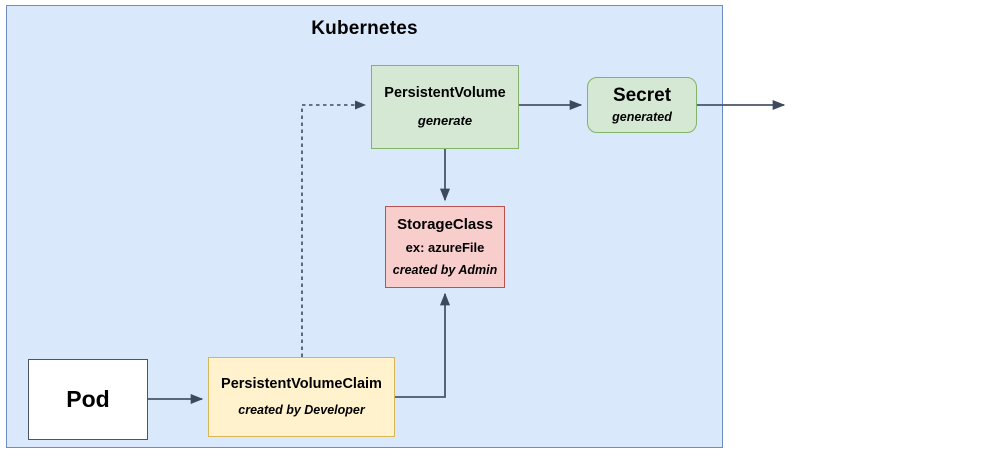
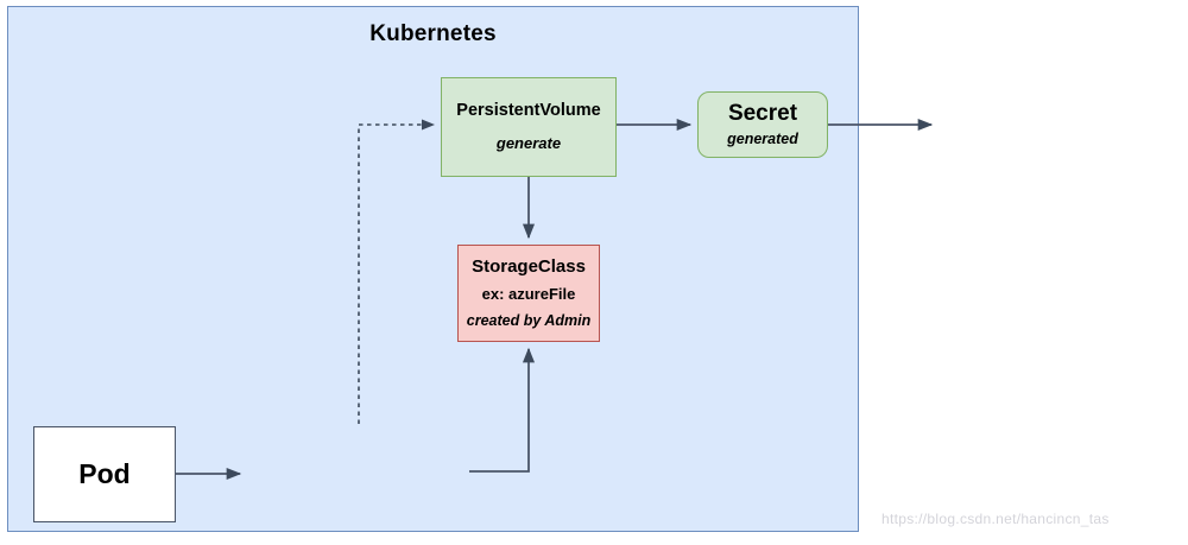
  Kubernetes
  PersistentVolume
  generate
  Secret
  generated
  StorageClass
  ex: azureFile
  created by Admin
- PersistentVolumeClaim
- created by Developer
  Pod
+ https://blog.csdn.net/hancincn_tas
